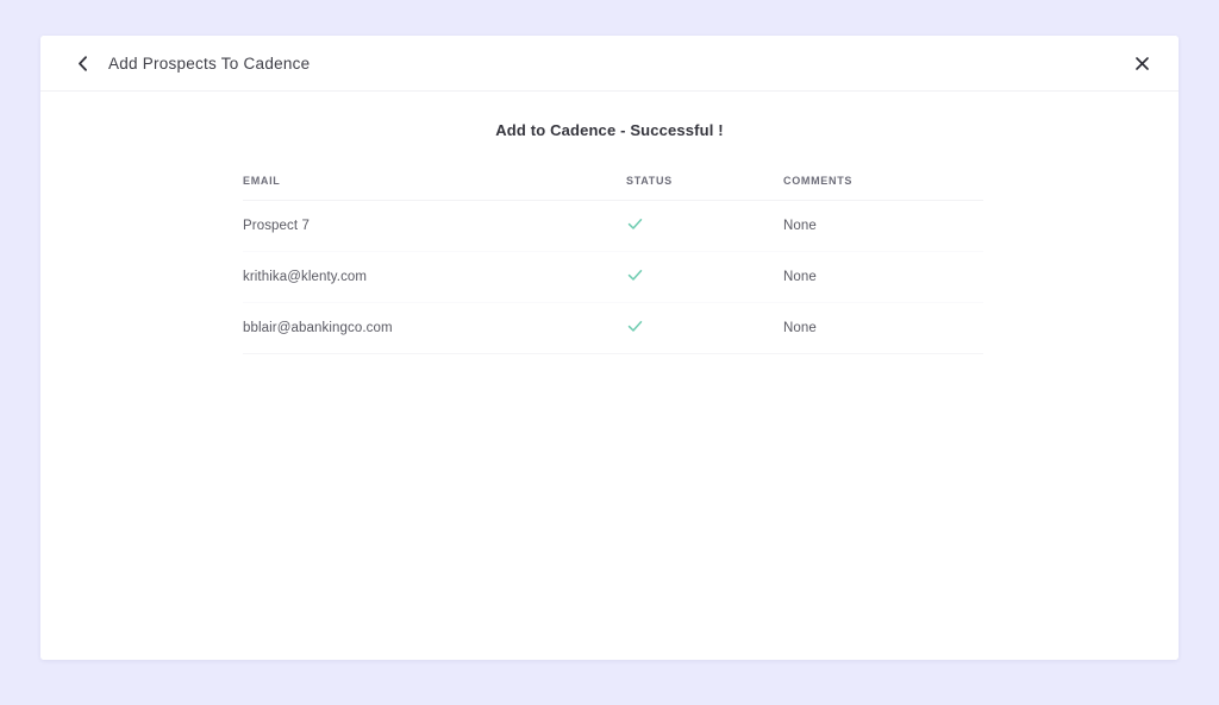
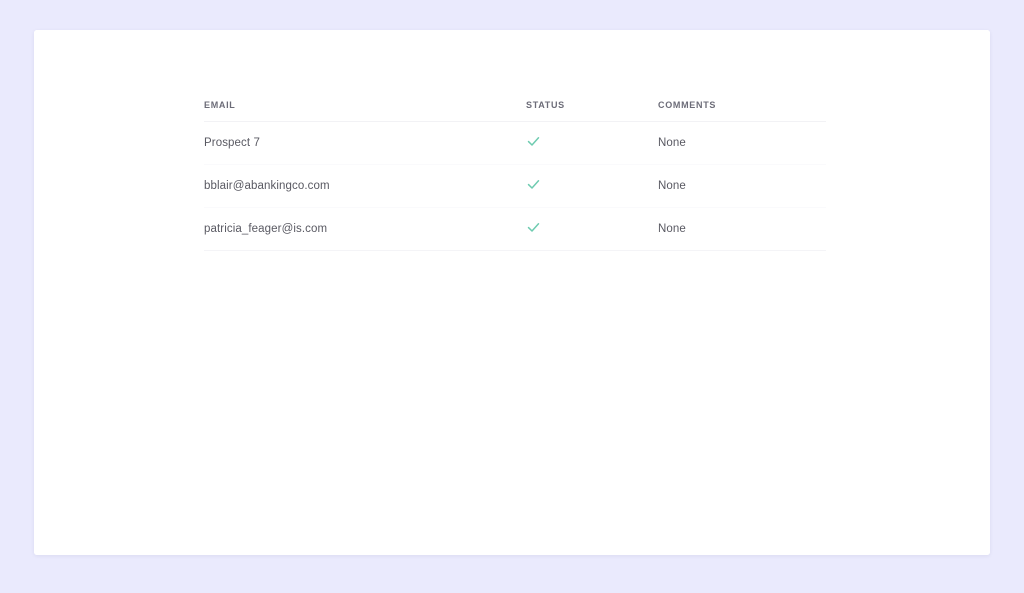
- Add Prospects To Cadence
- Add to Cadence - Successful !
  EMAIL	STATUS	COMMENTS
  Prospect 7		None
- krithika@klenty.com		None
  bblair@abankingco.com		None
+ patricia_feager@is.com		None
